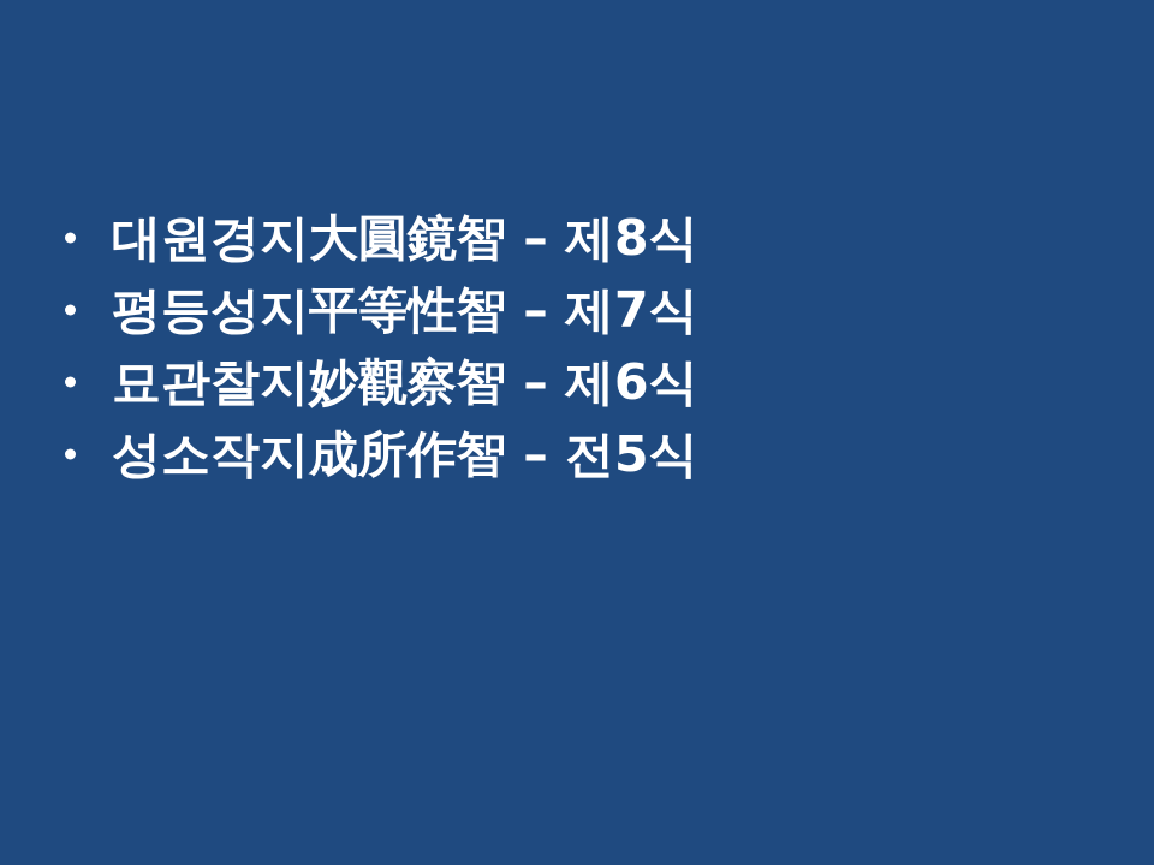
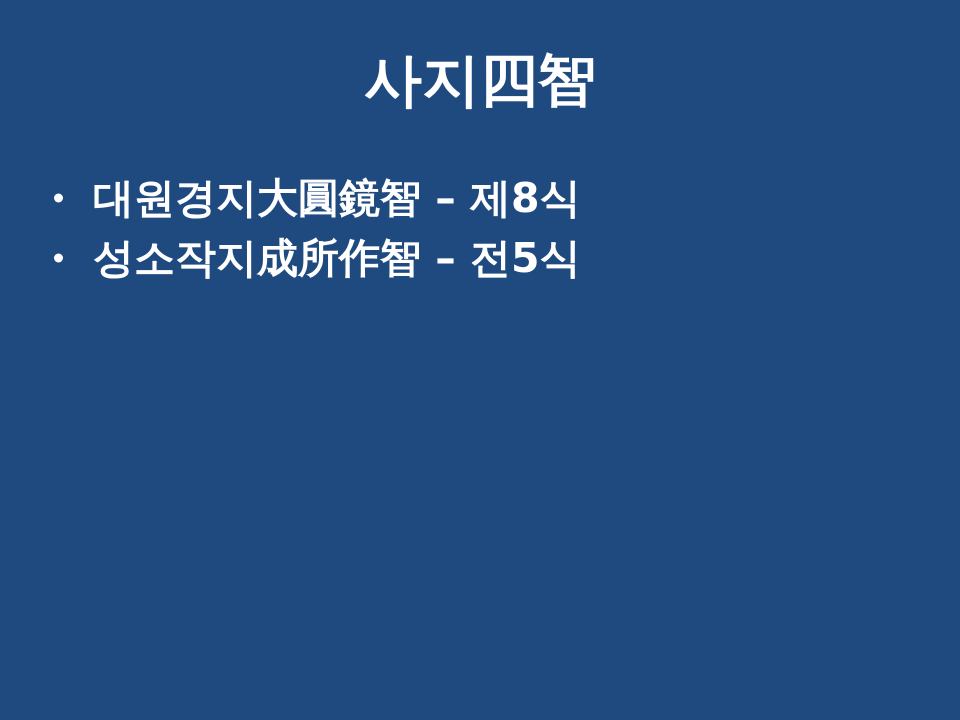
+ 사지四智
  대원경지大圓鏡智 – 제8식
- 평등성지平等性智 – 제7식
- 묘관찰지妙觀察智 – 제6식
  성소작지成所作智 – 전5식
